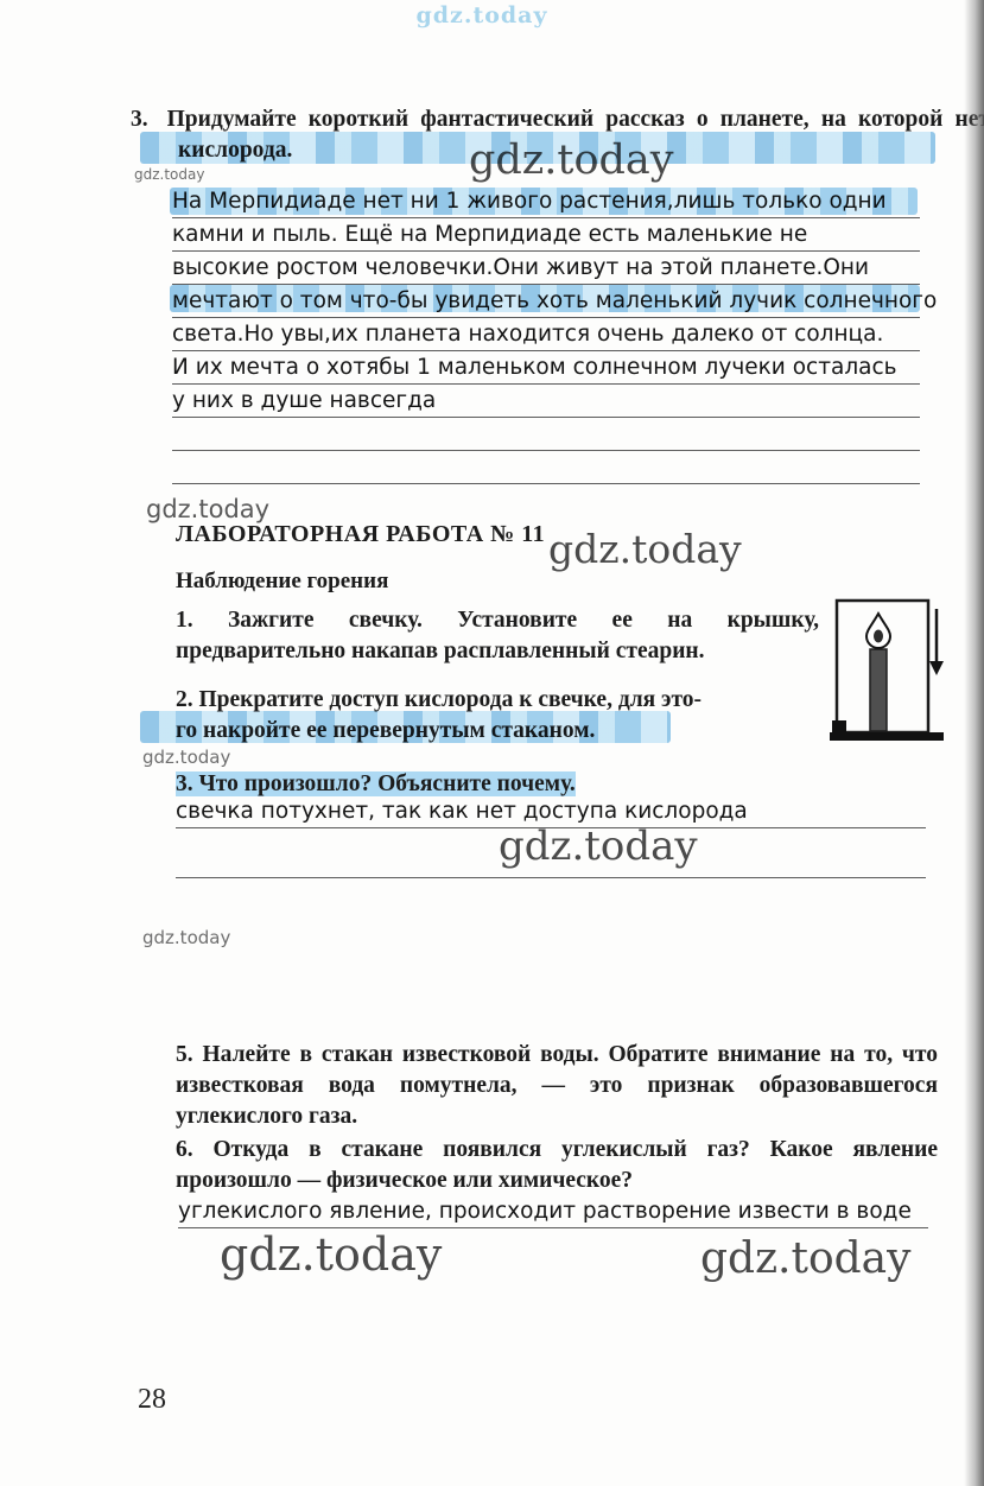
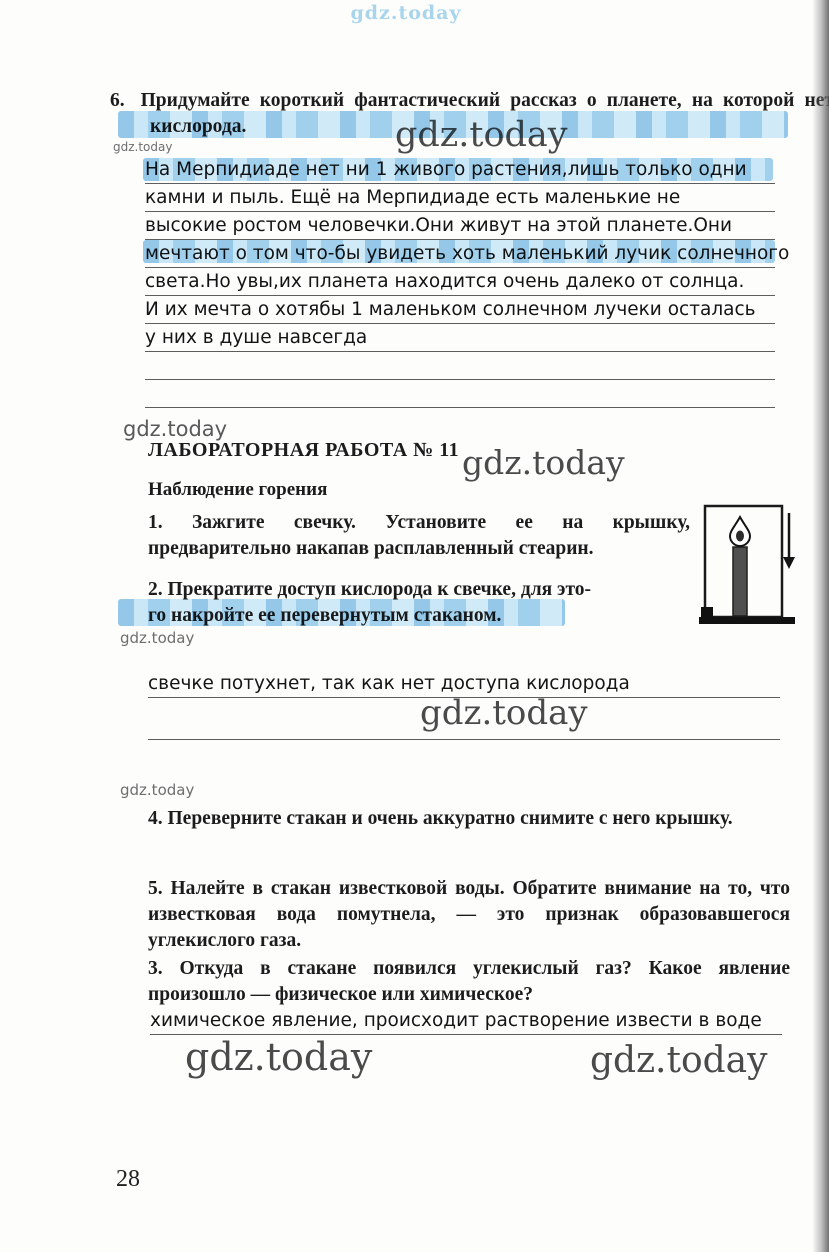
  gdz.today
  gdz.today
  gdz.today
  gdz.today
  gdz.today
  gdz.today
  gdz.today
  gdz.today
  gdz.today
- 3. Придумайте короткий фантастический рассказ о планете, на которой н
+ 6. Придумайте короткий фантастический рассказ о планете, на которой н
  камни и пыль. Ещё на Мерпидиаде есть маленькие не
  высокие ростом человечки.Они живут на этой планете.Они
  света.Но увы,их планета находится очень далеко от солнца.
  И их мечта о хотябы 1 маленьком солнечном лучеки осталась
  у них в душе навсегда
  ЛАБОРАТОРНАЯ РАБОТА № 11
  Наблюдение горения
  1. Зажгите свечку. Установите ее на крышку, предварительно накапав расплавленный стеарин.
  2. Прекратите доступ кислорода к свечке, для это-
- 3. Что произошло? Объясните почему.
- свечка потухнет, так как нет доступа кислорода
+ свечке потухнет, так как нет доступа кислорода
+ 4. Переверните стакан и очень аккуратно снимите с него крышку.
  5. Налейте в стакан известковой воды. Обратите внимание на то, что известковая вода помутнела, — это признак образовавшегося углекислого газа.
- 6. Откуда в стакане появился углекислый газ? Какое явление произошло — физическое или химическое?
+ 3. Откуда в стакане появился углекислый газ? Какое явление произошло — физическое или химическое?
- углекислого явление, происходит растворение извести в воде
+ химическое явление, происходит растворение извести в воде
  28
